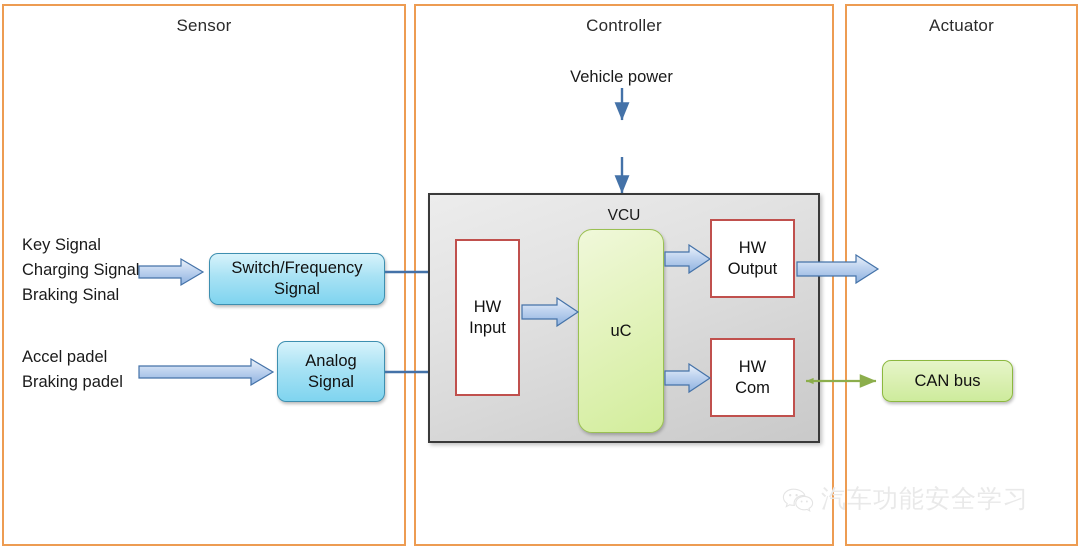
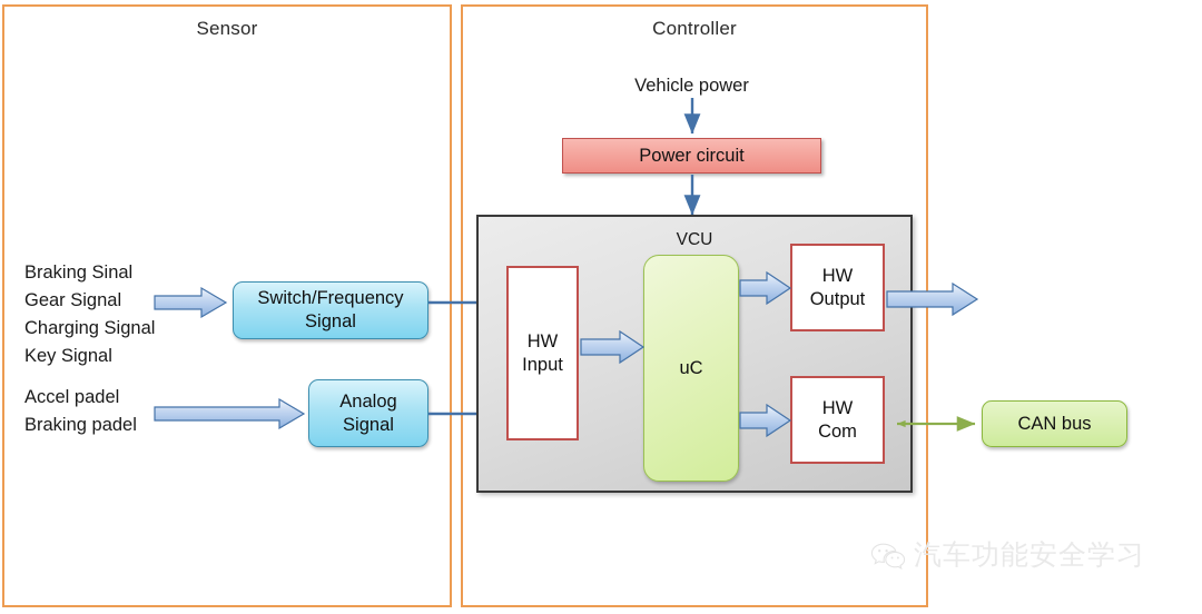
  Sensor
  Controller
- Actuator
- Key Signal
+ Braking Sinal
+ Gear Signal
  Charging Signal
- Braking Sinal
+ Key Signal
  Accel padel
  Braking padel
  Switch/Frequency
  Signal
  Analog
  Signal
  Vehicle power
+ Power circuit
  VCU
  HW
  Input
  uC
  HW
  Output
  HW
  Com
  CAN bus
  汽车功能安全学习
